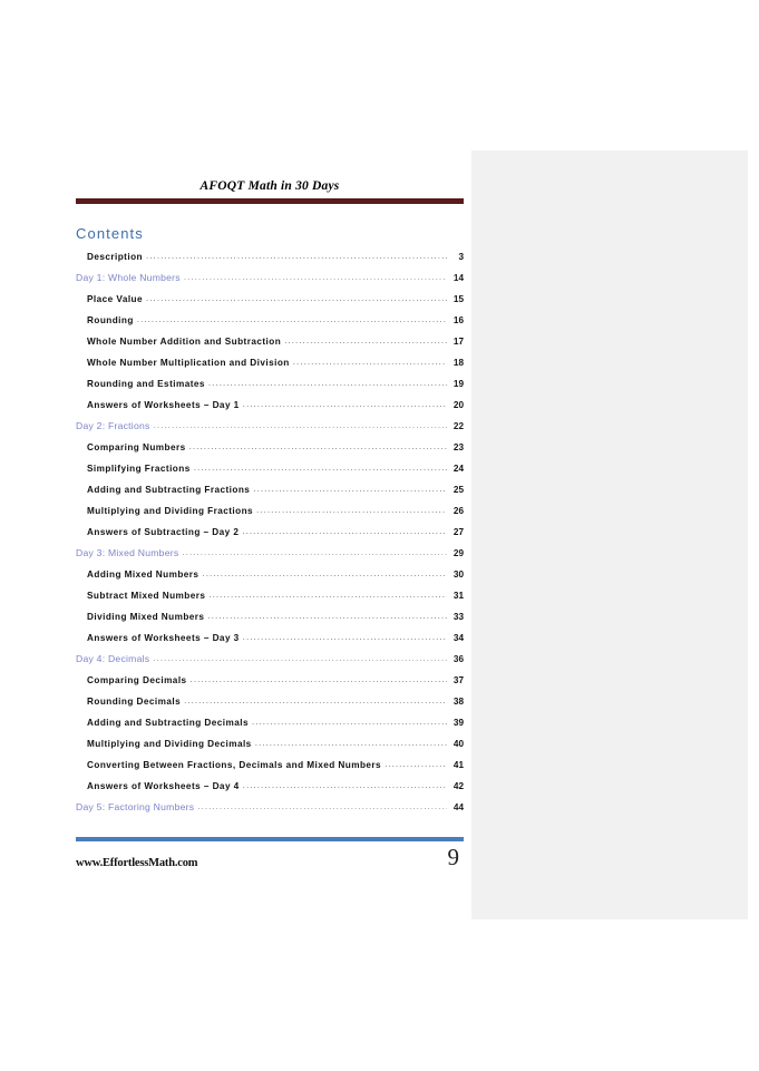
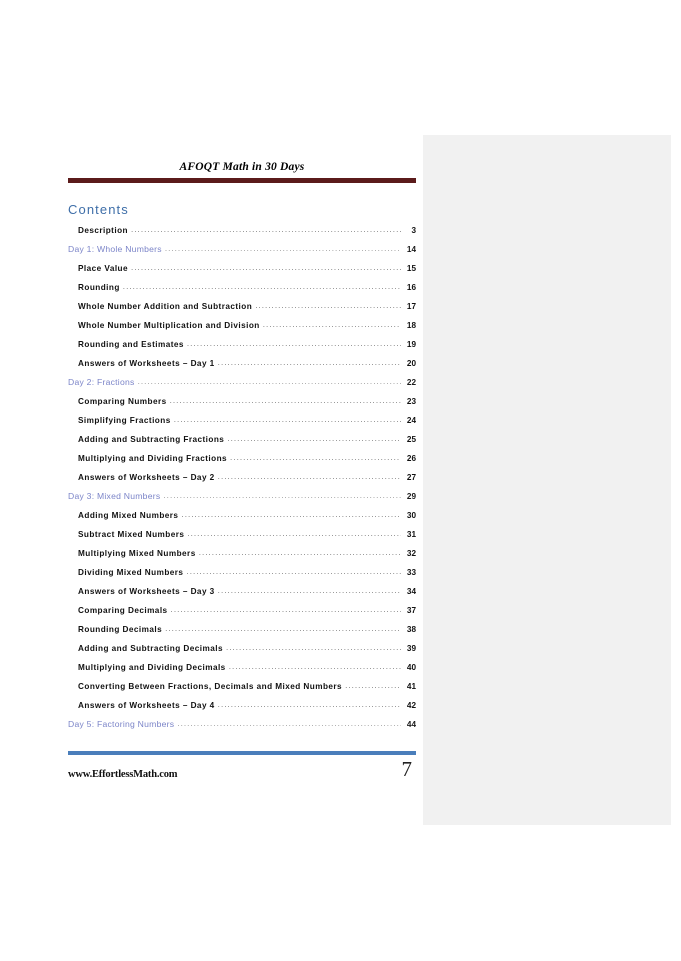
  AFOQT Math in 30 Days
  Contents
  Description
  3
  Day 1: Whole Numbers
  14
  Place Value
  15
  Rounding
  16
  Whole Number Addition and Subtraction
  17
  Whole Number Multiplication and Division
  18
  Rounding and Estimates
  19
  Answers of Worksheets – Day 1
  20
  Day 2: Fractions
  22
  Comparing Numbers
  23
  Simplifying Fractions
  24
  Adding and Subtracting Fractions
  25
  Multiplying and Dividing Fractions
  26
- Answers of Subtracting – Day 2
+ Answers of Worksheets – Day 2
  27
  Day 3: Mixed Numbers
  29
  Adding Mixed Numbers
  30
  Subtract Mixed Numbers
  31
+ Multiplying Mixed Numbers
+ 32
  Dividing Mixed Numbers
  33
  Answers of Worksheets – Day 3
  34
- Day 4: Decimals
- 36
  Comparing Decimals
  37
  Rounding Decimals
  38
  Adding and Subtracting Decimals
  39
  Multiplying and Dividing Decimals
  40
  Converting Between Fractions, Decimals and Mixed Numbers
  41
  Answers of Worksheets – Day 4
  42
  Day 5: Factoring Numbers
  44
  www.EffortlessMath.com
- 9
+ 7
